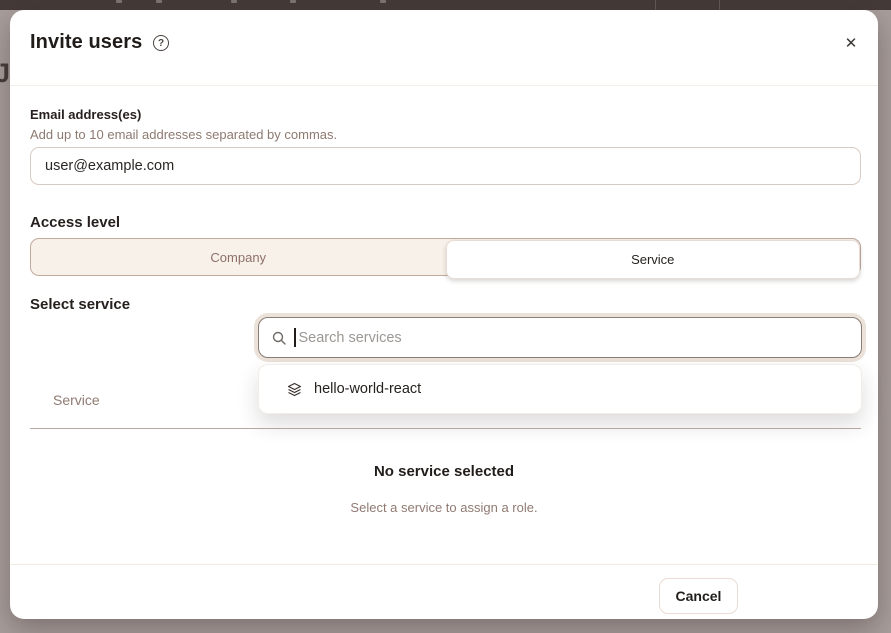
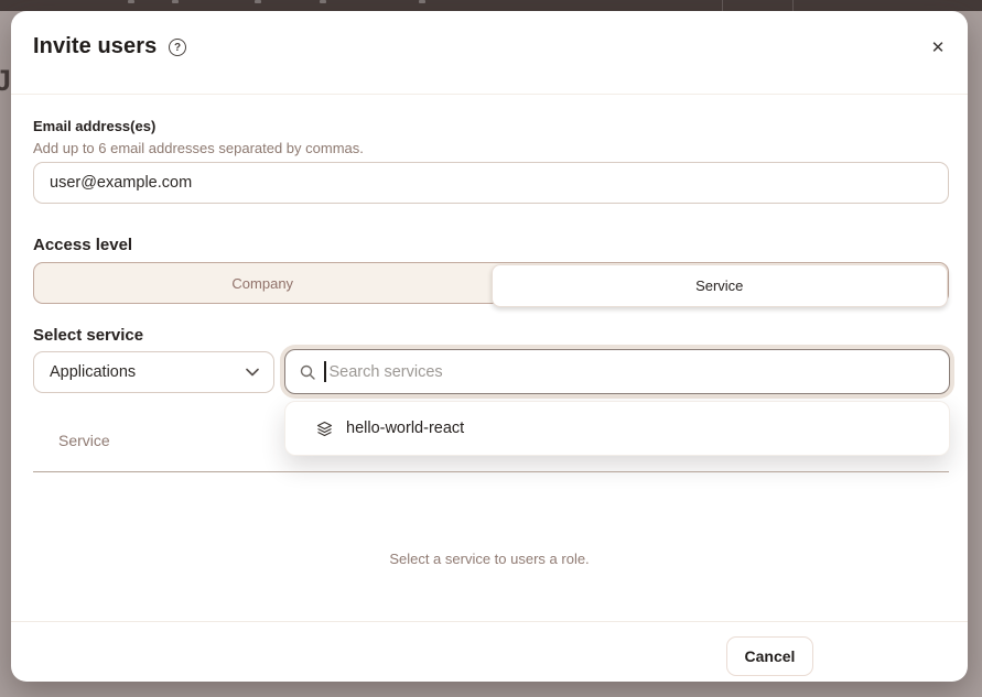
  J
  Invite users
  ?
  ✕
  Email address(es)
- Add up to 10 email addresses separated by commas.
+ Add up to 6 email addresses separated by commas.
  user@example.com
  Access level
  Company
  Service
  Select service
+ Applications
  Search services
  hello-world-react
  Service
- No service selected
- Select a service to assign a role.
+ Select a service to users a role.
  Cancel
